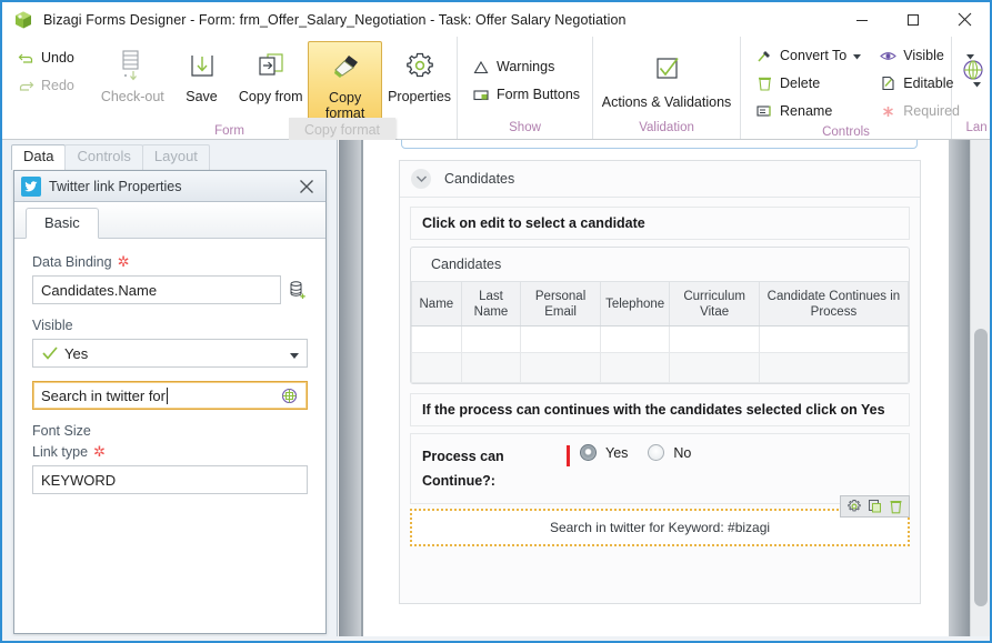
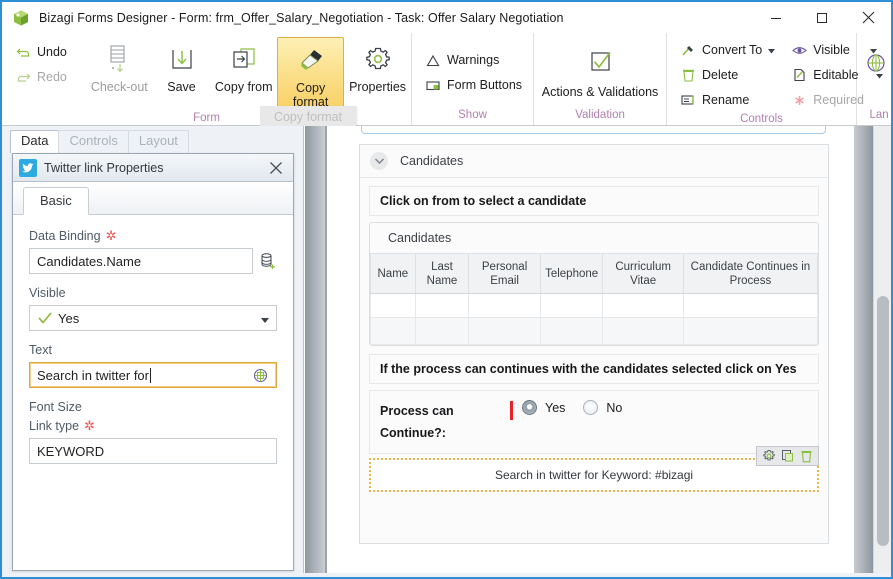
  Bizagi Forms Designer - Form: frm_Offer_Salary_Negotiation - Task: Offer Salary Negotiation
  Undo
  Redo
  Check-out
  Save
  Copy from
  Copy format
  Properties
  Form
  Warnings
  Form Buttons
  Show
  Actions & Validations
  Validation
  Convert To
  Delete
  Rename
  Visible
  Editable
  Required
  Controls
  Lan
  Copy format
  Data
  Controls
  Layout
  Twitter link Properties
  Basic
  Data Binding
  ✲
  Candidates.Name
  Visible
  Yes
+ Text
  Search in twitter for
  Font Size
  Link type
  ✲
  KEYWORD
  Candidates
- Click on edit to select a candidate
+ Click on from to select a candidate
  Candidates
  Name	Last Name	Personal Email	Telephone	Curriculum Vitae	Candidate Continues in Process
  If the process can continues with the candidates selected click on Yes
  Process can Continue?:
  Yes
  No
  Search in twitter for Keyword: #bizagi
